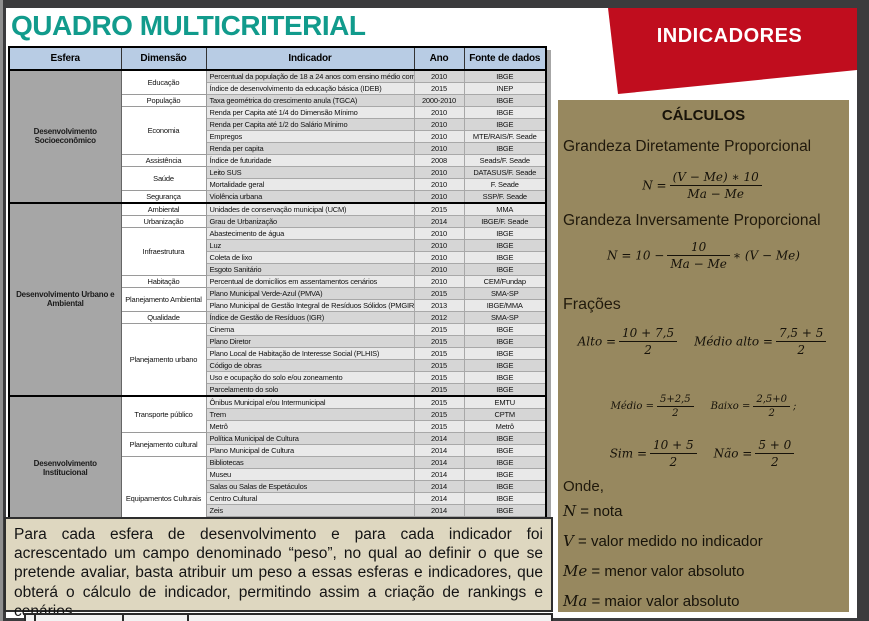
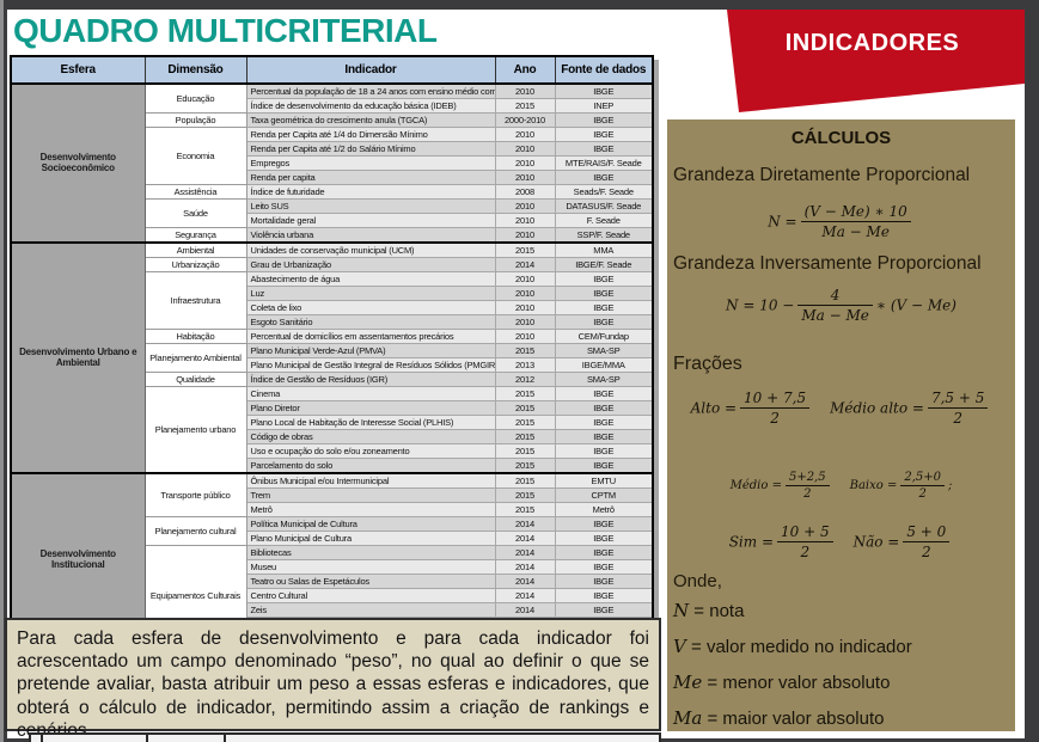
  QUADRO MULTICRITERIAL
  Esfera	Dimensão	Indicador	Ano	Fonte de dados
  Desenvolvimento Socioeconômico	Educação	Percentual da população de 18 a 24 anos com ensino médio com	2010	IBGE
  Índice de desenvolvimento da educação básica (IDEB)	2015	INEP
  População	Taxa geométrica do crescimento anula (TGCA)	2000-2010	IBGE
  Economia	Renda per Capita até 1/4 do Dimensão Mínimo	2010	IBGE
  Renda per Capita até 1/2 do Salário Mínimo	2010	IBGE
  Empregos	2010	MTE/RAIS/F. Seade
  Renda per capita	2010	IBGE
  Assistência	Índice de futuridade	2008	Seads/F. Seade
  Saúde	Leito SUS	2010	DATASUS/F. Seade
  Mortalidade geral	2010	F. Seade
  Segurança	Violência urbana	2010	SSP/F. Seade
  Desenvolvimento Urbano e Ambiental	Ambiental	Unidades de conservação municipal (UCM)	2015	MMA
  Urbanização	Grau de Urbanização	2014	IBGE/F. Seade
  Infraestrutura	Abastecimento de água	2010	IBGE
  Luz	2010	IBGE
  Coleta de lixo	2010	IBGE
  Esgoto Sanitário	2010	IBGE
- Habitação	Percentual de domicílios em assentamentos cenários	2010	CEM/Fundap
+ Habitação	Percentual de domicílios em assentamentos precários	2010	CEM/Fundap
  Planejamento Ambiental	Plano Municipal Verde-Azul (PMVA)	2015	SMA-SP
  Plano Municipal de Gestão Integral de Resíduos Sólidos (PMGIR	2013	IBGE/MMA
  Qualidade	Índice de Gestão de Resíduos (IGR)	2012	SMA-SP
  Planejamento urbano	Cinema	2015	IBGE
  Plano Diretor	2015	IBGE
  Plano Local de Habitação de Interesse Social (PLHIS)	2015	IBGE
  Código de obras	2015	IBGE
  Uso e ocupação do solo e/ou zoneamento	2015	IBGE
  Parcelamento do solo	2015	IBGE
  Desenvolvimento Institucional	Transporte público	Ônibus Municipal e/ou Intermunicipal	2015	EMTU
  Trem	2015	CPTM
  Metrô	2015	Metrô
  Planejamento cultural	Política Municipal de Cultura	2014	IBGE
  Plano Municipal de Cultura	2014	IBGE
  Equipamentos Culturais	Bibliotecas	2014	IBGE
  Museu	2014	IBGE
- Salas ou Salas de Espetáculos	2014	IBGE
+ Teatro ou Salas de Espetáculos	2014	IBGE
  Centro Cultural	2014	IBGE
  Zeis	2014	IBGE
  Para cada esfera de desenvolvimento e para cada indicador foi acrescentado um campo denominado “peso”, no qual ao definir o que se pretende avaliar, basta atribuir um peso a essas esferas e indicadores, que obterá o cálculo de indicador, permitindo assim a criação de rankings e cenários.
  INDICADORES
  CÁLCULOS
  Grandeza Diretamente Proporcional
  N =
  (V − Me) ∗ 10
  Ma − Me
  Grandeza Inversamente Proporcional
  N = 10 −
- 10
+ 4
  Ma − Me
  ∗ (V − Me)
  Frações
  Alto =
  10 + 7,5
  2
  Médio alto =
  7,5 + 5
  2
  Médio =
  5+2,5
  2
  Baixo =
  2,5+0
  2
  ;
  Sim =
  10 + 5
  2
  Não =
  5 + 0
  2
  Onde,
  N = nota
  V = valor medido no indicador
  Me = menor valor absoluto
  Ma = maior valor absoluto
